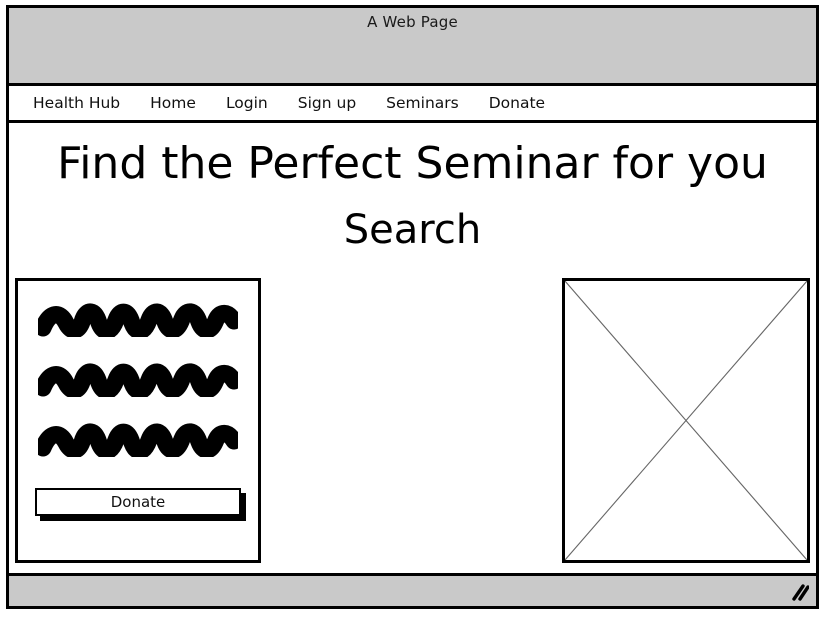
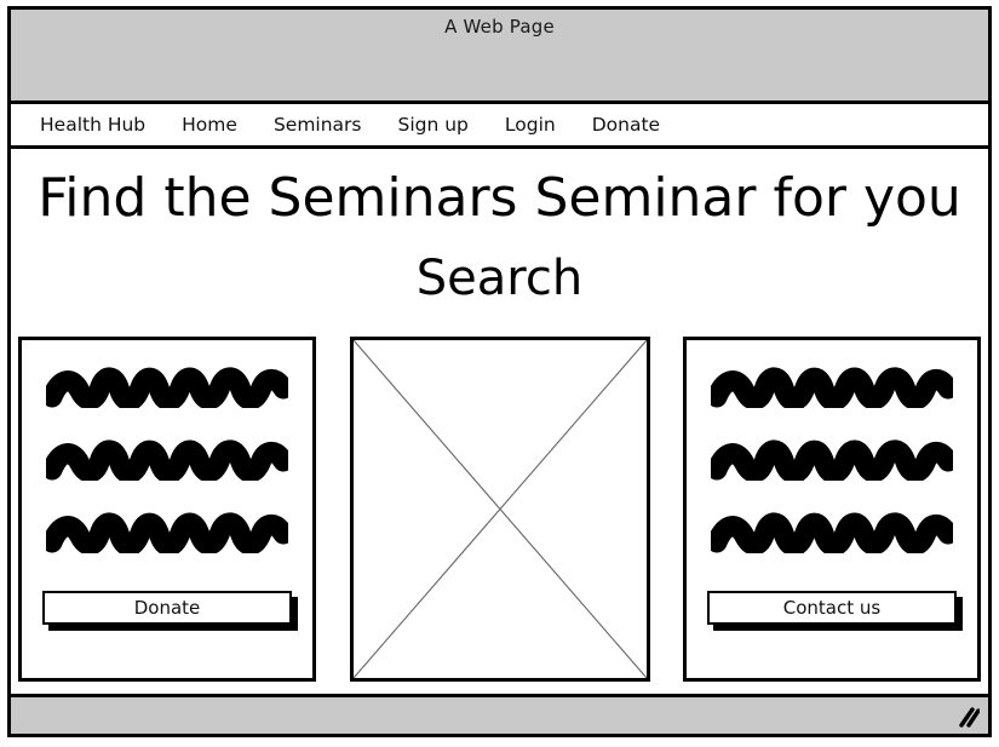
  A Web Page
  Health Hub
  Home
- Login
+ Seminars
  Sign up
- Seminars
+ Login
  Donate
- Find the Perfect Seminar for you
+ Find the Seminars Seminar for you
  Search
  Donate
+ Contact us
